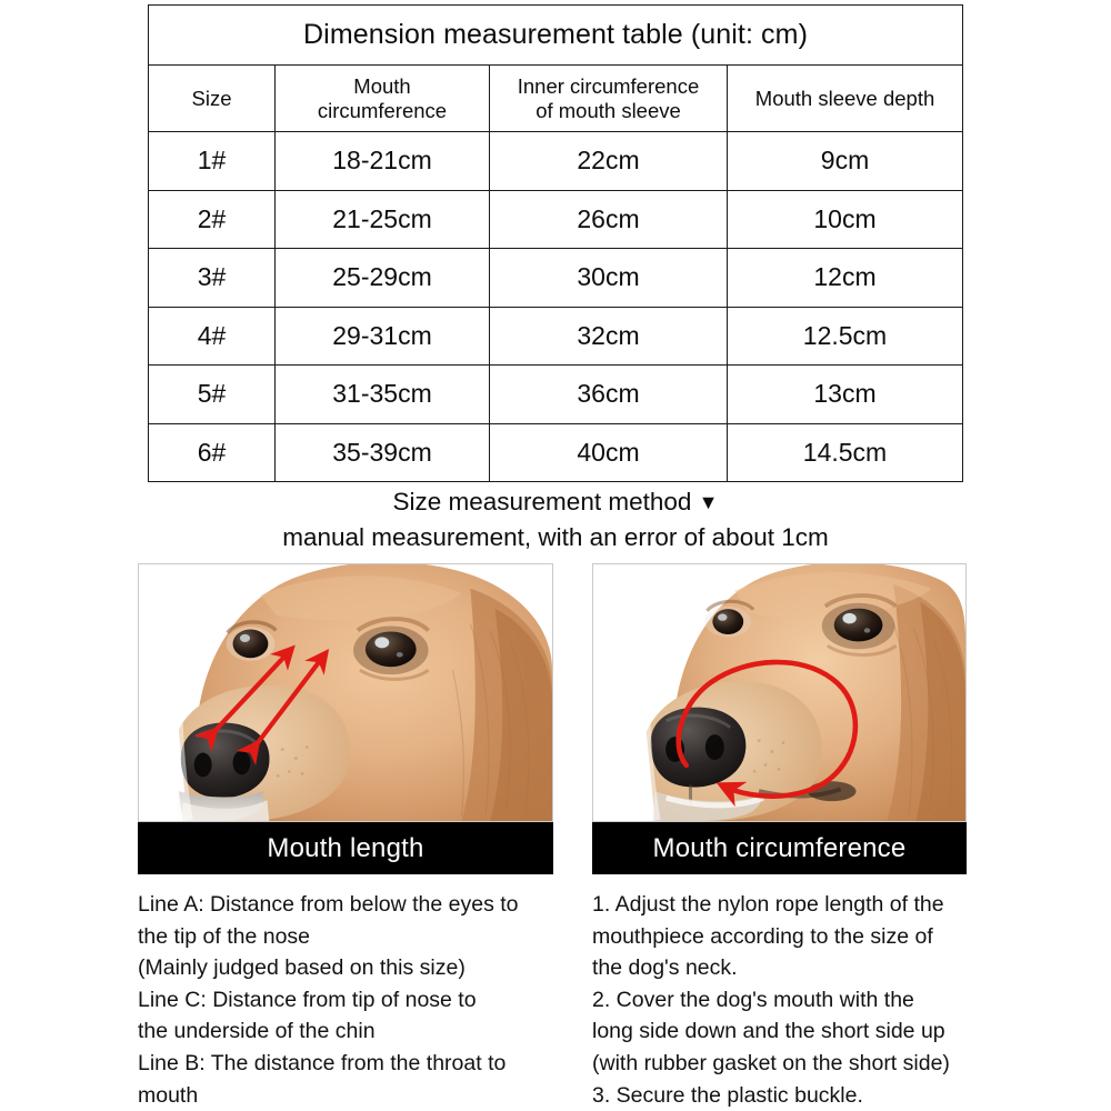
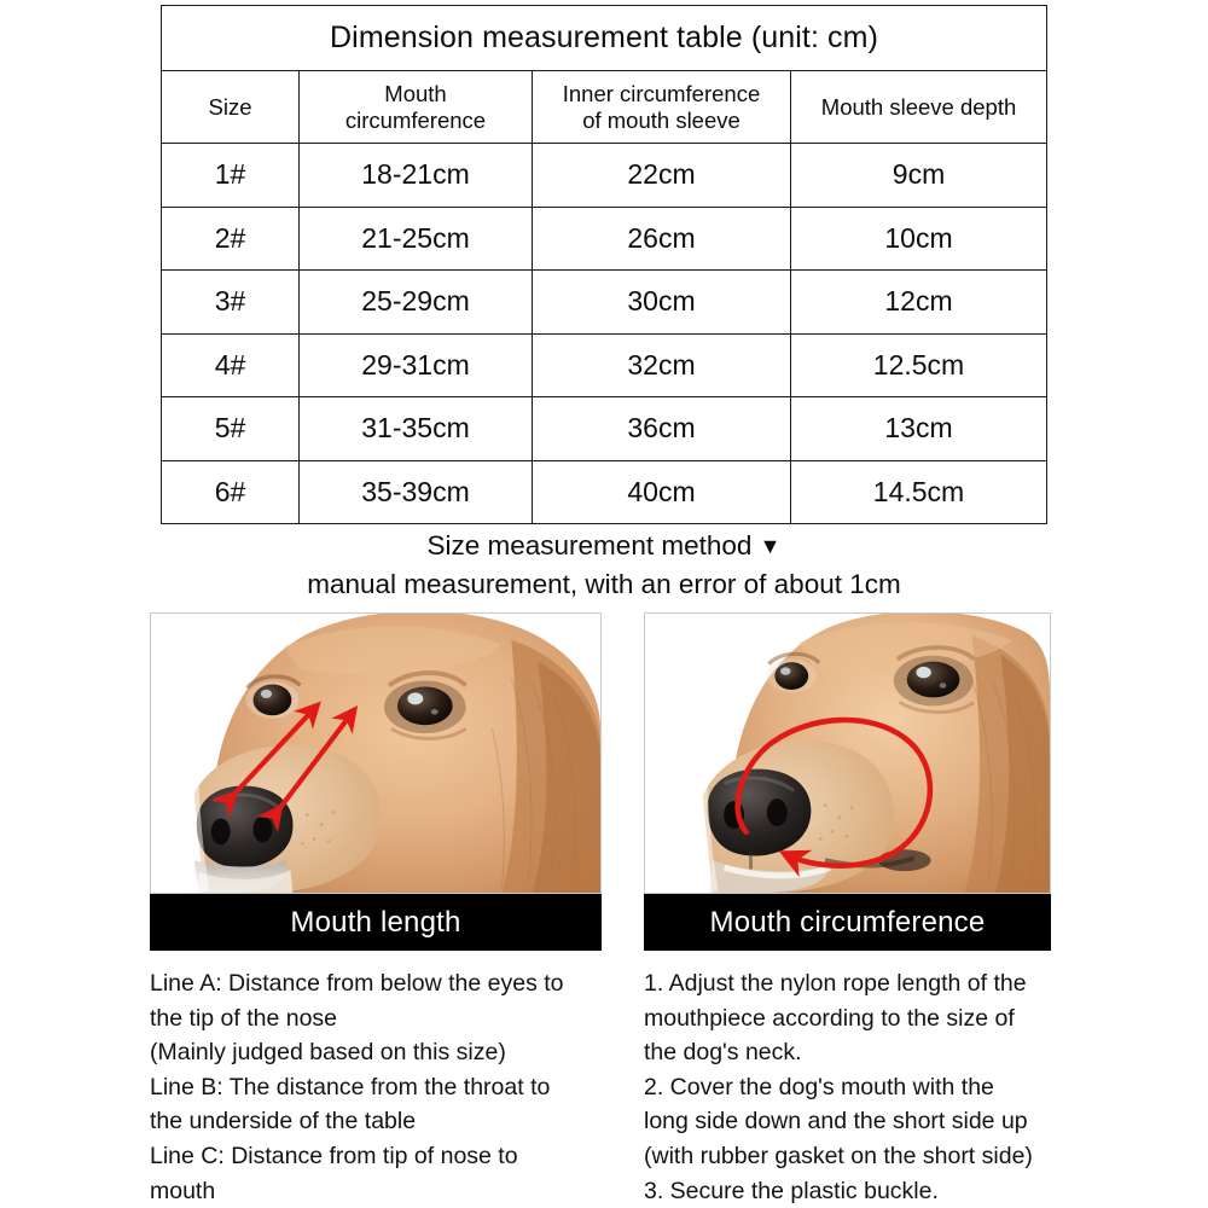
  Dimension measurement table (unit: cm)
  Size	Mouth circumference	Inner circumference of mouth sleeve	Mouth sleeve depth
  1#	18-21cm	22cm	9cm
  2#	21-25cm	26cm	10cm
  3#	25-29cm	30cm	12cm
  4#	29-31cm	32cm	12.5cm
  5#	31-35cm	36cm	13cm
  6#	35-39cm	40cm	14.5cm
  Size measurement method ▼
  manual measurement, with an error of about 1cm
  Mouth length
  Line A: Distance from below the eyes to
  the tip of the nose
  (Mainly judged based on this size)
- Line C: Distance from tip of nose to
+ Line B: The distance from the throat to
- the underside of the chin
+ the underside of the table
- Line B: The distance from the throat to
+ Line C: Distance from tip of nose to
  mouth
  Mouth circumference
  1. Adjust the nylon rope length of the
  mouthpiece according to the size of
  the dog's neck.
  2. Cover the dog's mouth with the
  long side down and the short side up
  (with rubber gasket on the short side)
  3. Secure the plastic buckle.
